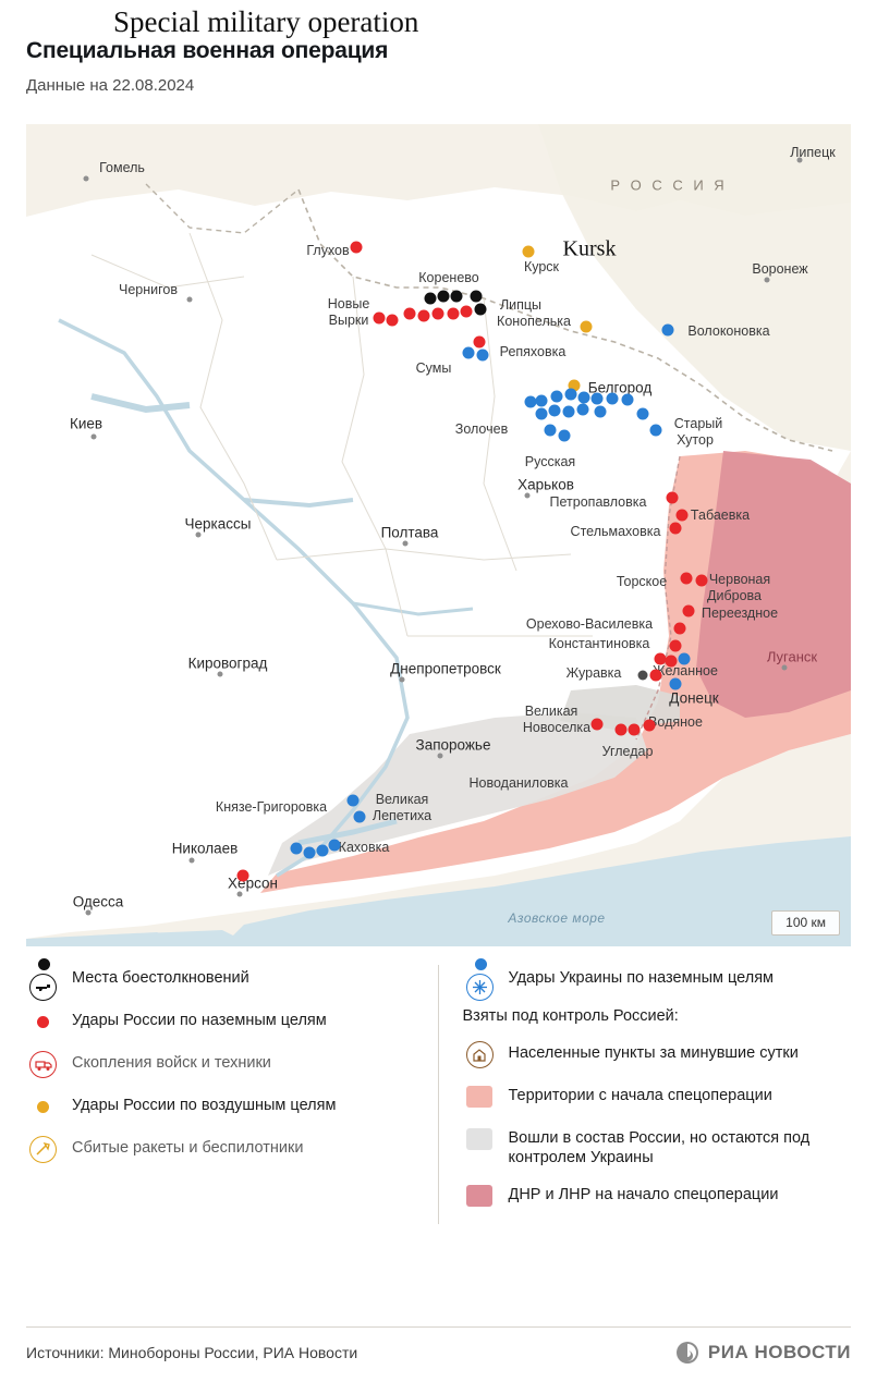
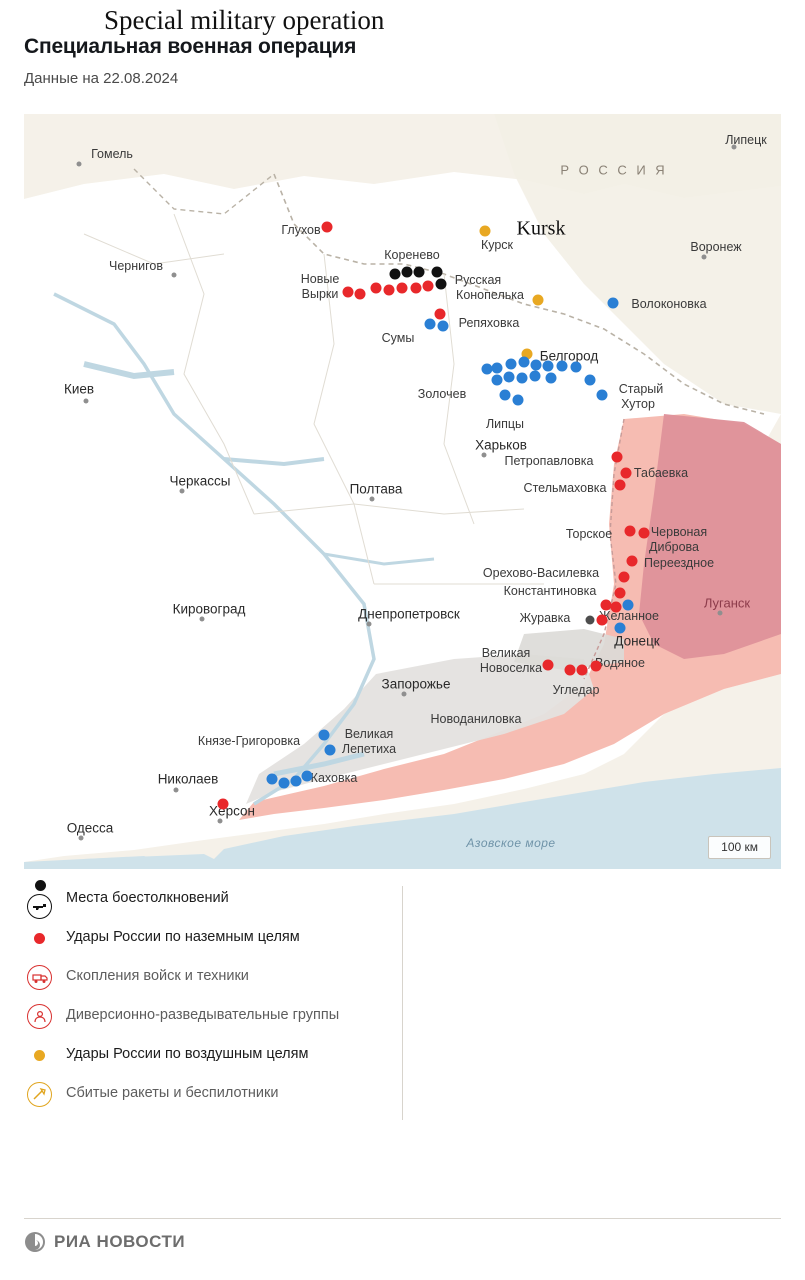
  Special military operation
  Специальная военная операция
  Данные на 22.08.2024
  Липецк
  Гомель
  Воронеж
  Чернигов
  Глухов
  Курск
  Коренево
  Новые
  Вырки
- Липцы
+ Русская
  Конопелька
  Волоконовка
  Репяховка
  Сумы
  Белгород
  Киев
  Золочев
  Старый
  Хутор
- Русская
+ Липцы
  Харьков
  Петропавловка
  Табаевка
  Черкассы
  Полтава
  Стельмаховка
  Торское
  Червоная
  Диброва
  Орехово-Василевка
  Переездное
  Константиновка
  Кировоград
  Днепропетровск
  Луганск
  Журавка
  еланное
  Донецк
  Великая
  одяное
  Новоселка
  Запорожье
  Угледар
  Новоданиловка
  Великая
  Князе-Григоровка
  Лепетиха
  Каховка
  Николаев
  Херсон
  Одесса
  Р О С С И Я
  Азовское море
  Kursk
  100 км
  Места боестолкновений
  Удары России по наземным целям
  Скопления войск и техники
+ Диверсионно-разведывательные группы
  Удары России по воздушным целям
  Сбитые ракеты и беспилотники
- Удары Украины по наземным целям
- Взяты под контроль Россией:
- Населенные пункты за минувшие сутки
- Территории с начала спецоперации
- Вошли в состав России, но остаются под контролем Украины
- ДНР и ЛНР на начало спецоперации
- Источники: Минобороны России, РИА Новости
  РИА НОВОСТИ
